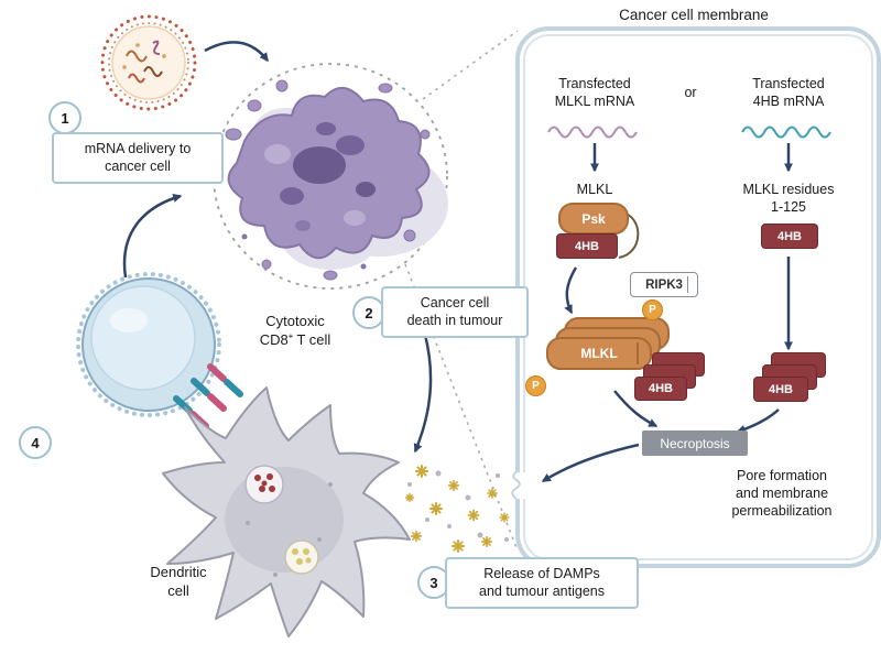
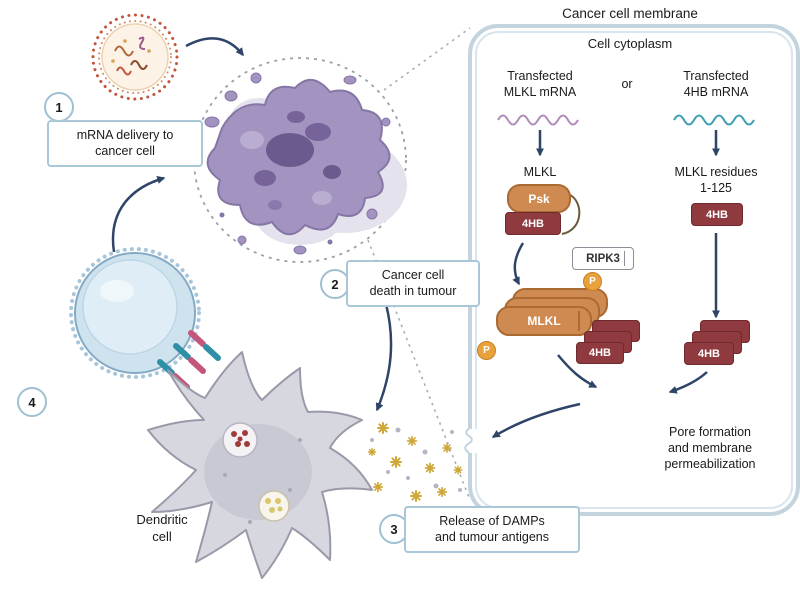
  Cancer cell membrane
+ Cell cytoplasm
  Transfected
  MLKL mRNA
  or
  Transfected
  4HB mRNA
  MLKL
  Psk
  4HB
  RIPK3
  P
  MLKL
  4HB
  P
  MLKL residues
  1-125
  4HB
  4HB
- Necroptosis
  Pore formation
  and membrane
  permeabilization
  1
  mRNA delivery to
  cancer cell
  2
  Cancer cell
  death in tumour
  3
  Release of DAMPs
  and tumour antigens
  4
- Cytotoxic
- CD8⁺ T cell
  Dendritic
  cell
